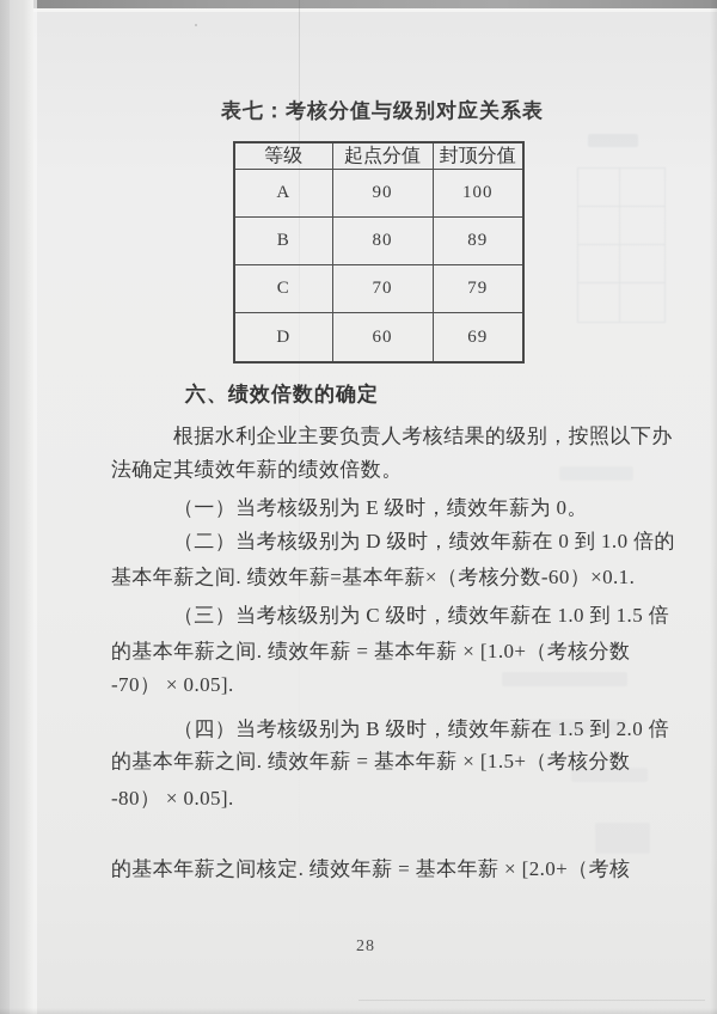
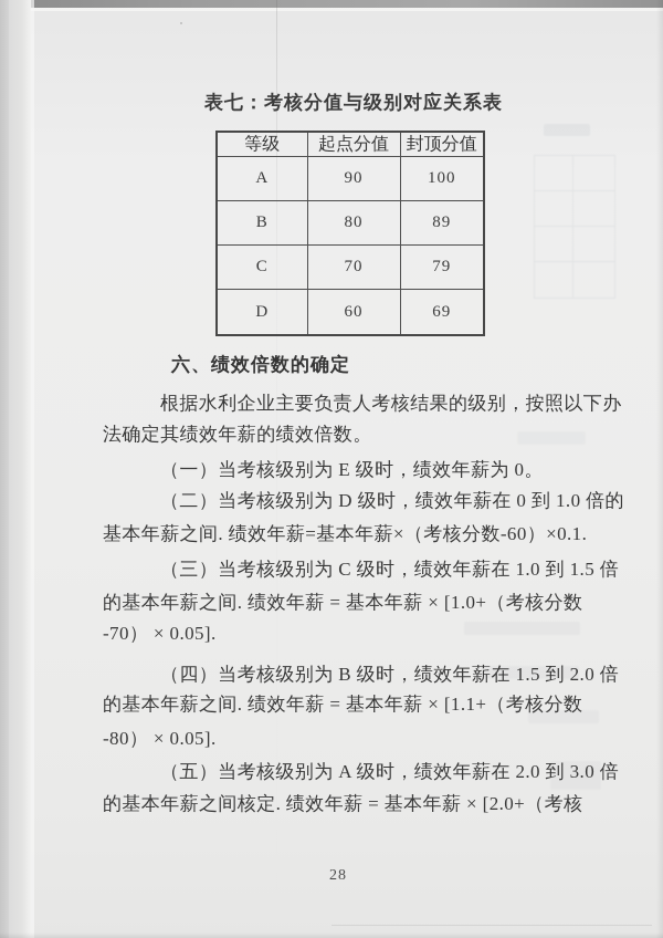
  表七：考核分值与级别对应关系表
  等级	起点分值	封顶分值
  A	90	100
  B	80	89
  C	70	79
  D	60	69
  六、绩效倍数的确定
  根据水利企业主要负责人考核结果的级别，按照以下办
  法确定其绩效年薪的绩效倍数。
  （一）当考核级别为 E 级时，绩效年薪为 0。
  （二）当考核级别为 D 级时，绩效年薪在 0 到 1.0 倍的
  基本年薪之间. 绩效年薪=基本年薪×（考核分数-60）×0.1.
  （三）当考核级别为 C 级时，绩效年薪在 1.0 到 1.5 倍
  的基本年薪之间. 绩效年薪 = 基本年薪 × [1.0+（考核分数
  -70） × 0.05].
  （四）当考核级别为 B 级时，绩效年薪在 1.5 到 2.0 倍
- 的基本年薪之间. 绩效年薪 = 基本年薪 × [1.5+（考核分数
+ 的基本年薪之间. 绩效年薪 = 基本年薪 × [1.1+（考核分数
  -80） × 0.05].
+ （五）当考核级别为 A 级时，绩效年薪在 2.0 到 3.0 倍
  的基本年薪之间核定. 绩效年薪 = 基本年薪 × [2.0+（考核
  28
